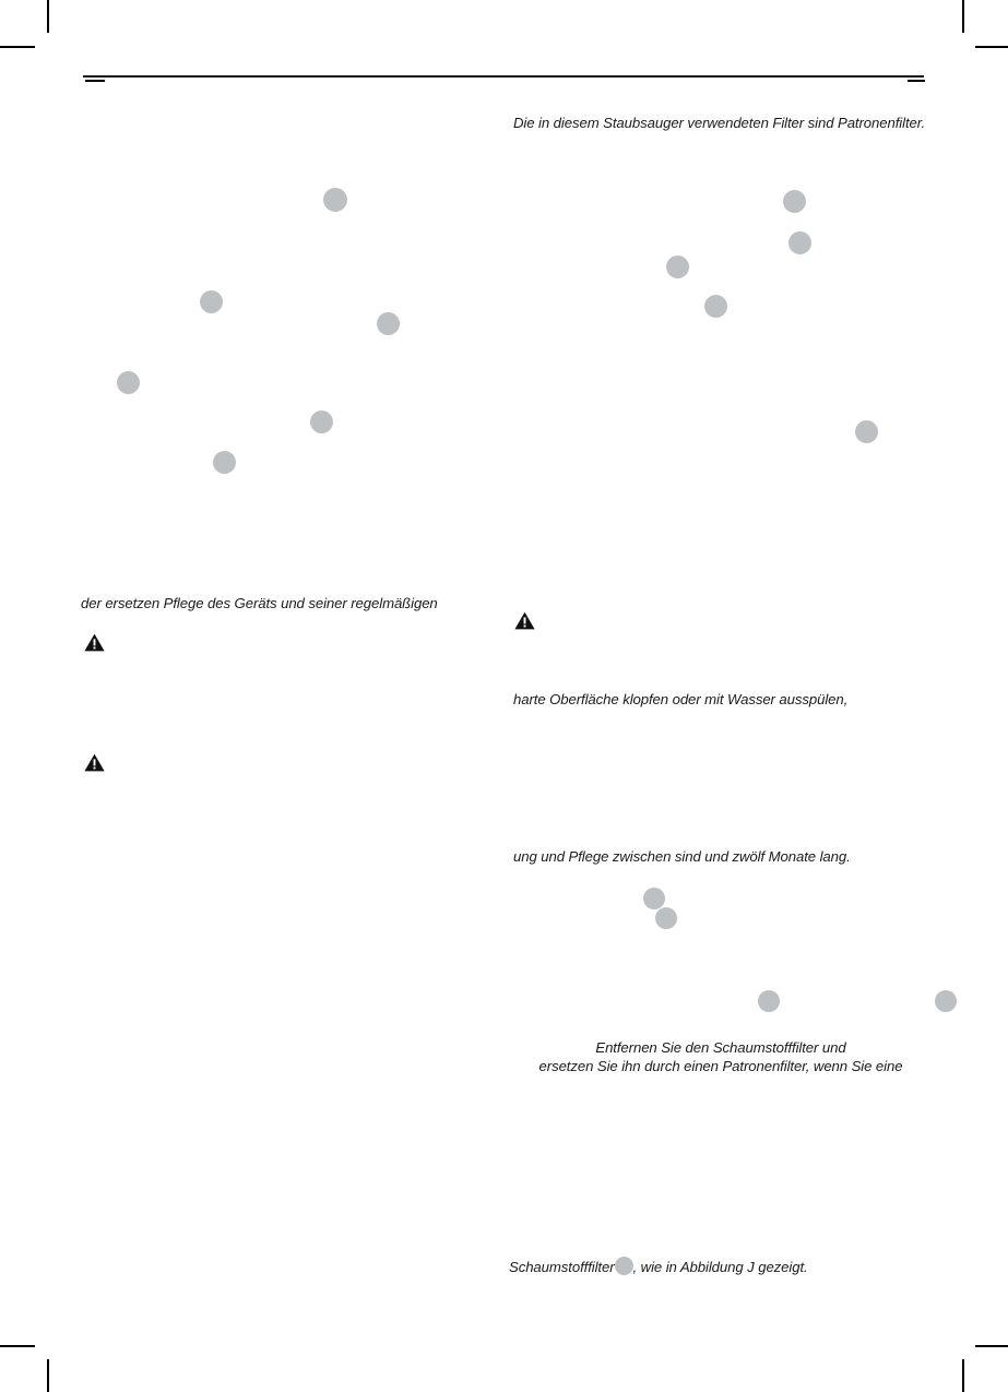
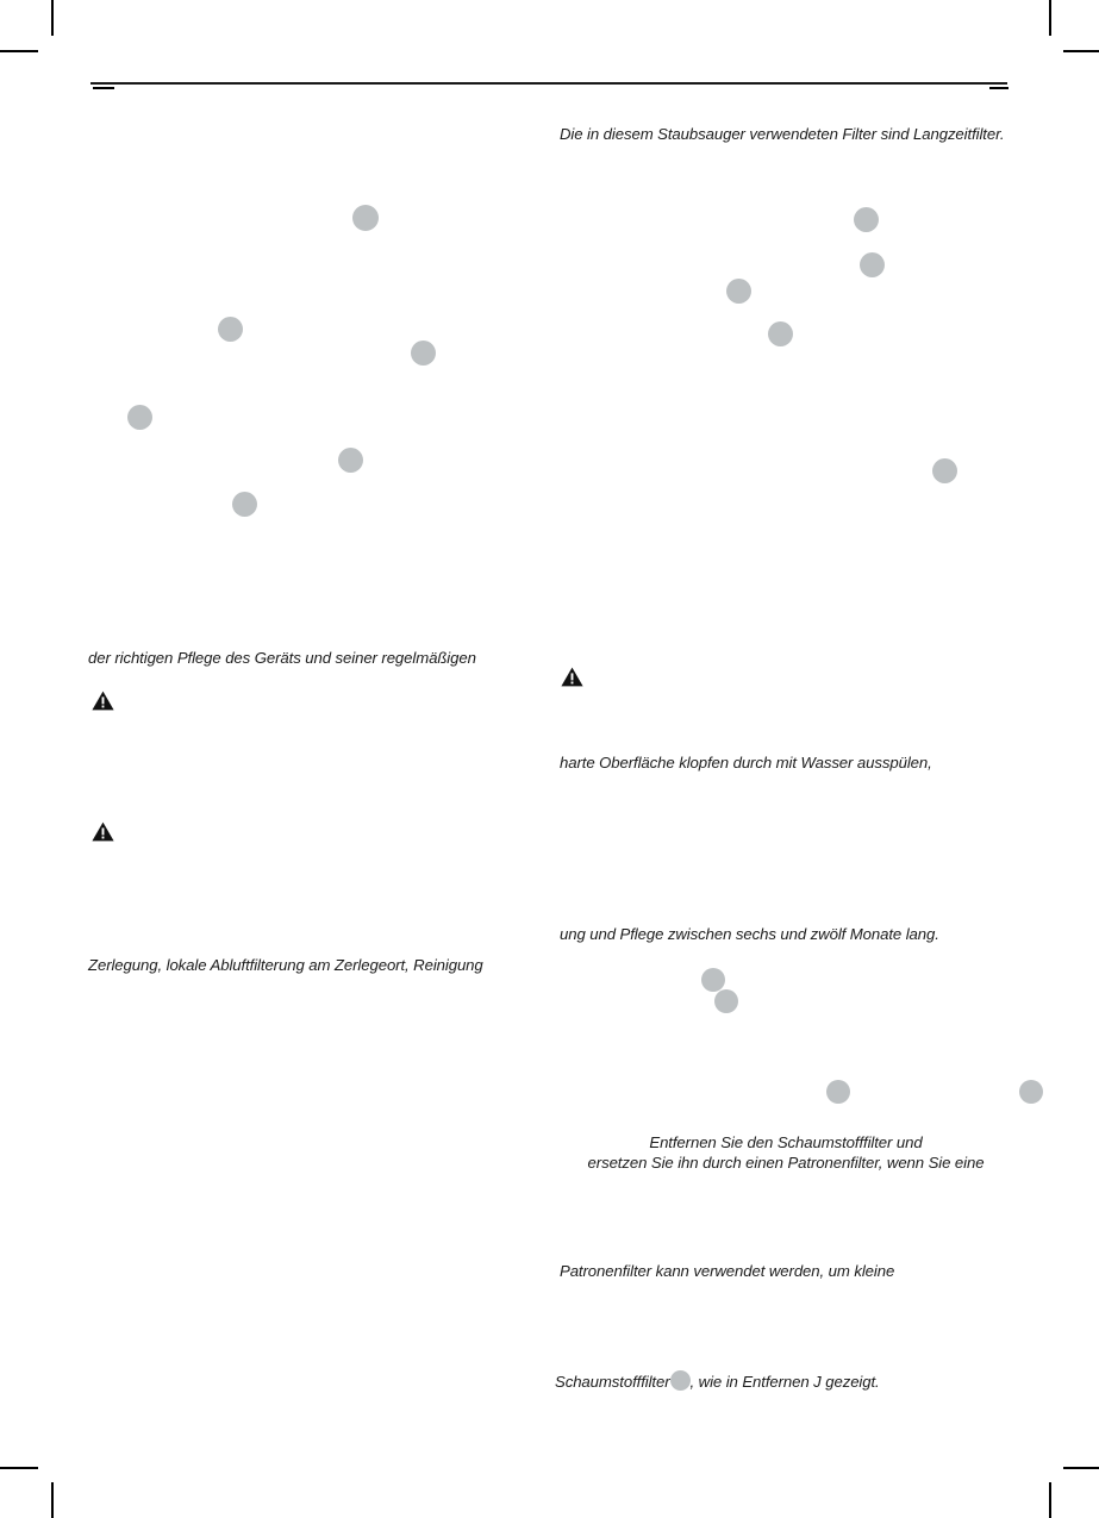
- Die in diesem Staubsauger verwendeten Filter sind Patronenfilter.
+ Die in diesem Staubsauger verwendeten Filter sind Langzeitfilter.
- harte Oberfläche klopfen oder mit Wasser ausspülen,
+ harte Oberfläche klopfen durch mit Wasser ausspülen,
- ung und Pflege zwischen sind und zwölf Monate lang.
+ ung und Pflege zwischen sechs und zwölf Monate lang.
  Entfernen Sie den Schaumstofffilter und
  ersetzen Sie ihn durch einen Patronenfilter, wenn Sie eine
+ Patronenfilter kann verwendet werden, um kleine
- Schaumstofffilter , wie in Abbildung J gezeigt.
+ Schaumstofffilter , wie in Entfernen J gezeigt.
- der ersetzen Pflege des Geräts und seiner regelmäßigen
+ der richtigen Pflege des Geräts und seiner regelmäßigen
+ Zerlegung, lokale Abluftfilterung am Zerlegeort, Reinigung
